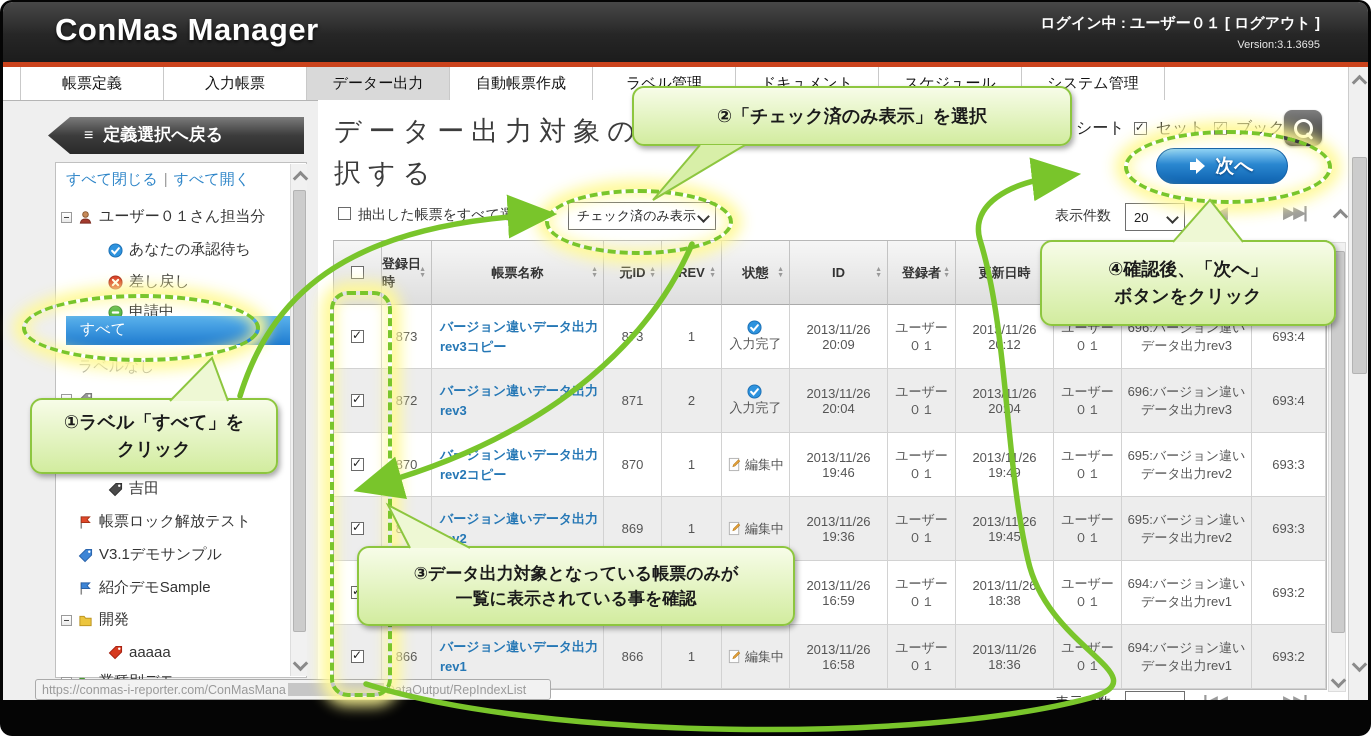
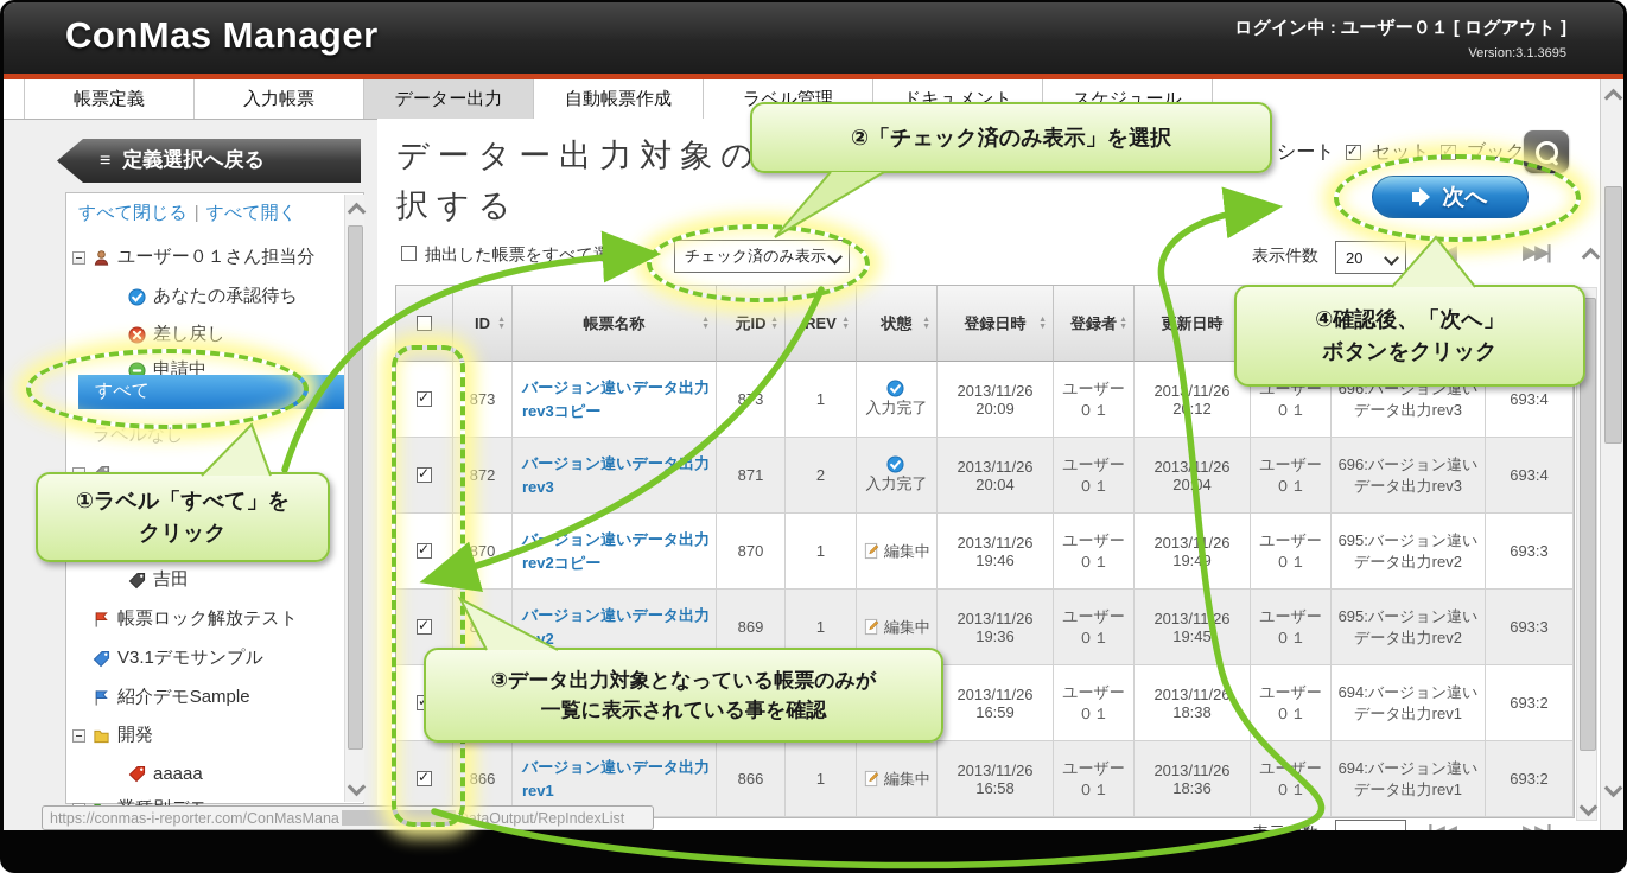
  ConMas Manager
  ログイン中 : ユーザー０１ [ ログアウト ]
  Version:3.1.3695
  帳票定義
  入力帳票
  データー出力
  自動帳票作成
  ラベル管理
  ドキュメント
  スケジュール
- システム管理
  ≡
  定義選択へ戻る
  すべて閉じる | すべて開く
  ユーザー０１さん担当分
  あなたの承認待ち
  差し戻し
  申請中
  すべて
  ラベルなし
  吉田
  帳票ロック解放テスト
  V3.1デモサンプル
  紹介デモSample
  開発
  aaaaa
  データー出力対象の択する
  シート
  セット
  ブック
  次へ
  抽出した帳票をすべて選
  チェック済のみ表示
  表示件数
  20
  ▶▶|
- 登録日時
+ ID
  帳票名称
  元ID
  REV
  状態
- ID
+ 登録日時
  登録者
  更新日時
  873
  バージョン違いデータ出力rev3コピー
  1
  入力完了
  2013/11/26 20:09
  ユーザー０１
  201/11/26 2:12
  ユーザー０１
  696:バージョン違いデータ出力rev3
  693:4
  872
  バージョン違いデータ出力rev3
  871
  2
  入力完了
  2013/11/26 20:04
  ユーザー０１
  20131/26 2004
  ユーザー０１
  696:バージョン違いデータ出力rev3
  693:4
  870
  バジョン違いデータ出力rev2コピー
  870
  1
  編集中
  2013/11/26 19:46
  ユーザー０１
  2013/11/26 19:49
  ユーザー０１
  695:バージョン違いデータ出力rev2
  693:3
  バージョン違いデータ出力v2
  869
  1
  編集中
  2013/11/26 19:36
  ユーザー０１
  2013/1126 19:45
  ユーザー０１
  695:バージョン違いデータ出力rev2
  693:3
  2013/11/26 16:59
  ユーザー０１
  2013/11/26 18:38
  ユーザー０１
  694:バージョン違いデータ出力rev1
  693:2
  866
  バージョン違いデータ出力rev1
  866
  1
  編集中
  2013/11/26 16:58
  ユーザー０１
  2013/11/26 18:36
  ユーザー０１
  694:バージョン違いデータ出力rev1
  693:2
  https://conmas-i-reporter.com/ConMasMana
  ataOutput/RepIndexList
  ①ラベル「すべて」を
  クリック
  ②「チェック済のみ表示」を選択
  ③データ出力対象となっている帳票のみが
  一覧に表示されている事を確認
  ④確認後、「次へ」
  ボタンをクリック
